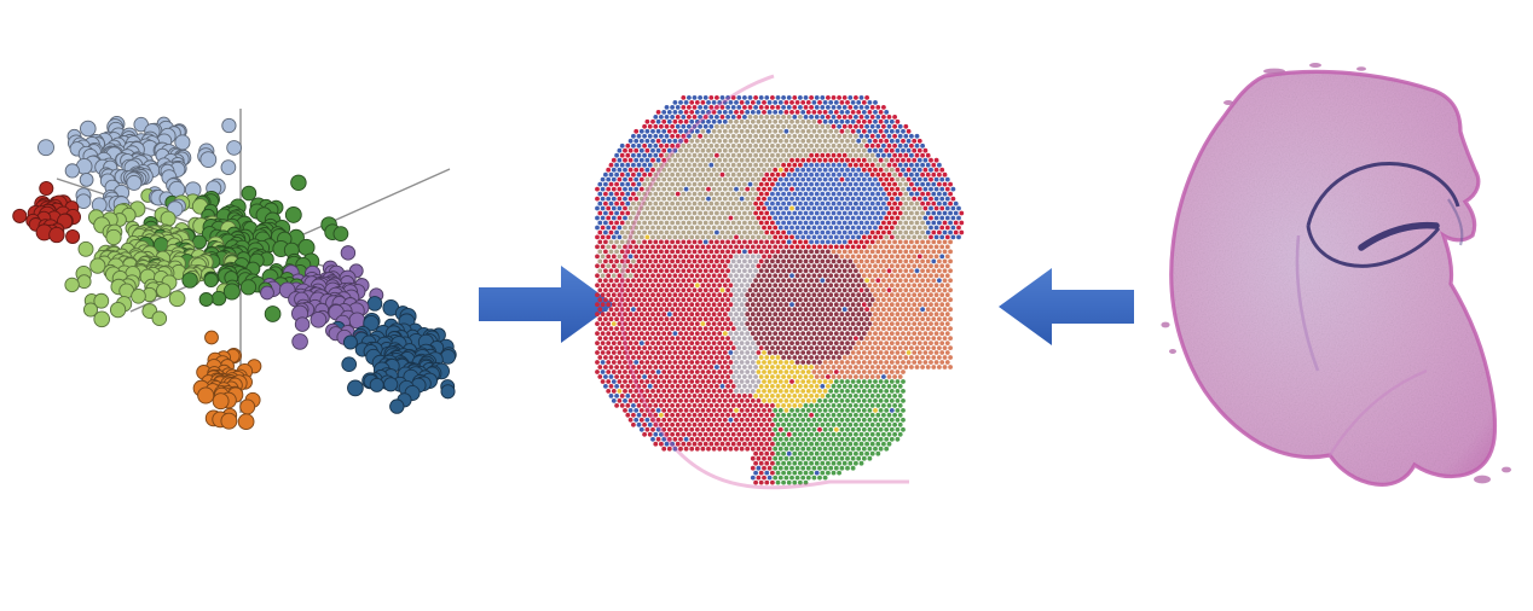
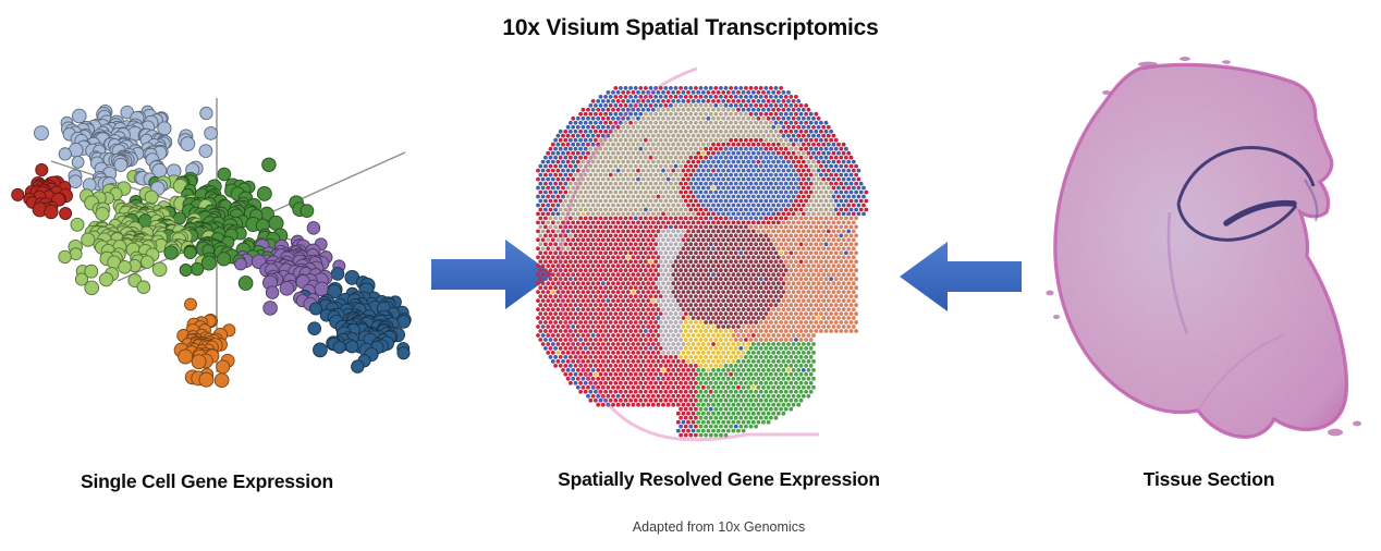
+ 10x Visium Spatial Transcriptomics
+ Single Cell Gene Expression
+ Spatially Resolved Gene Expression
+ Tissue Section
+ Adapted from 10x Genomics
